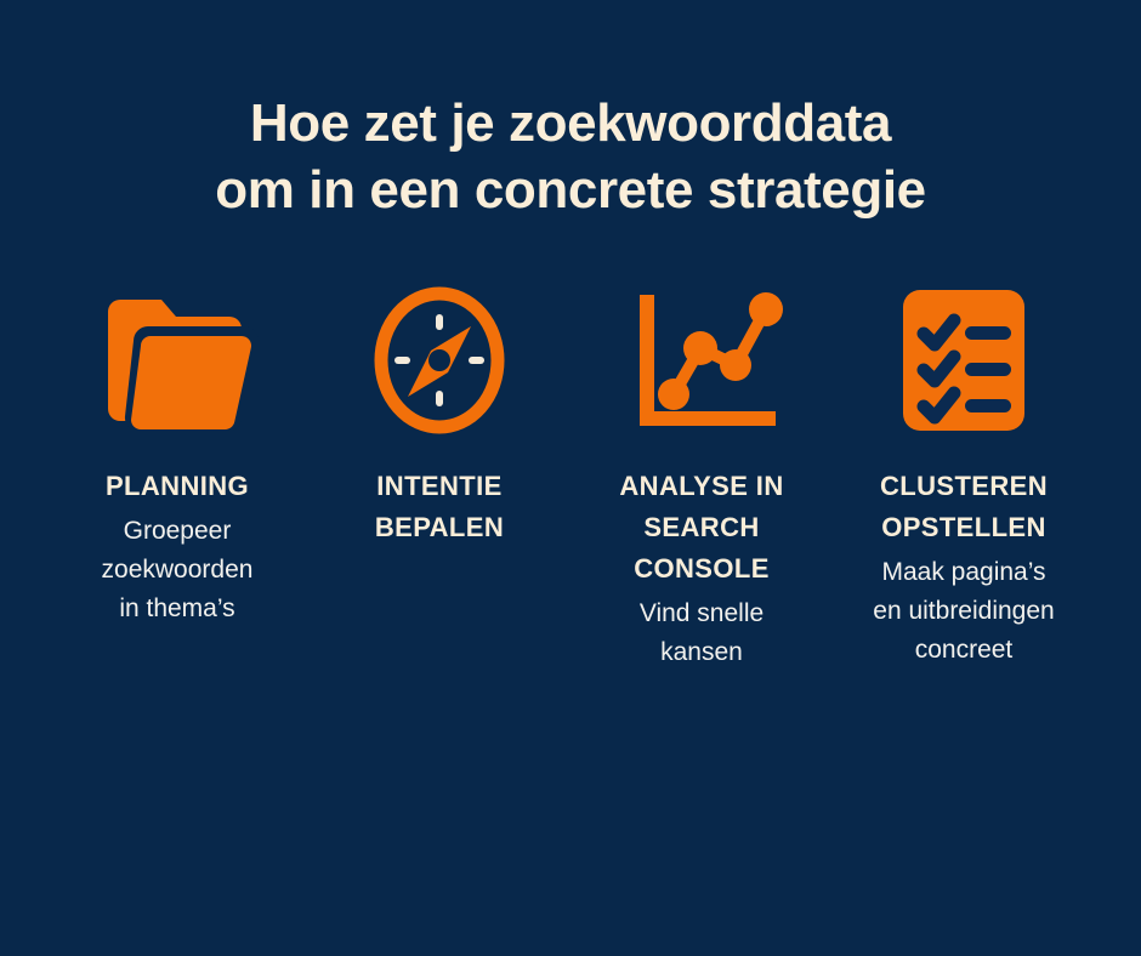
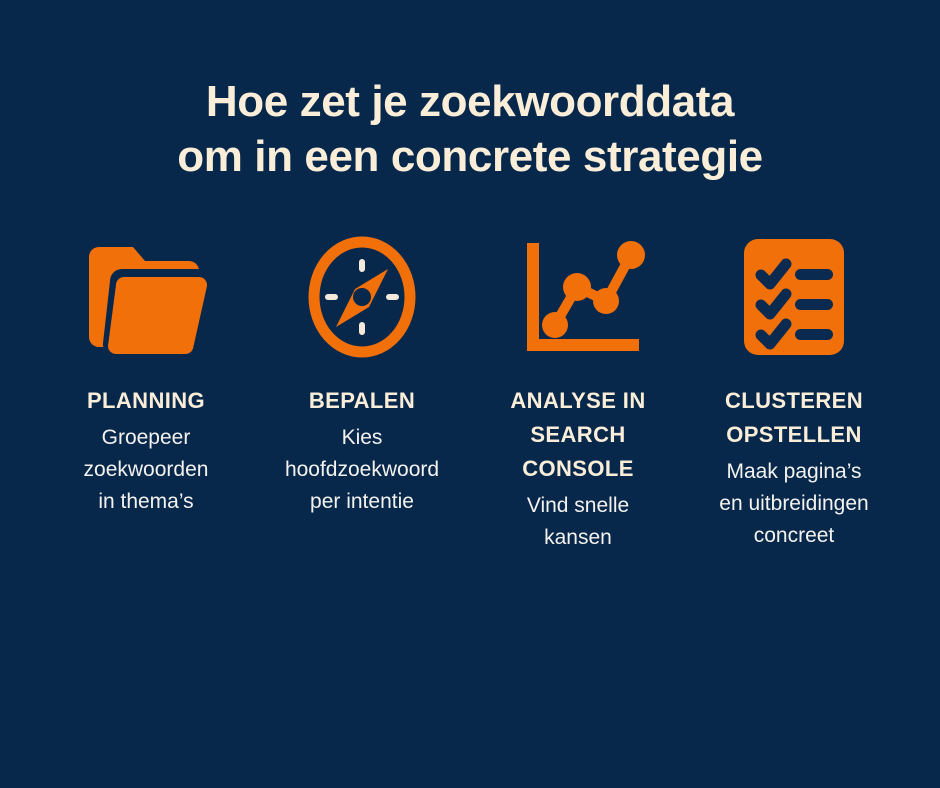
  Hoe zet je zoekwoorddata
  om in een concrete strategie
  PLANNING
  Groepeer
  zoekwoorden
  in thema’s
- INTENTIE
  BEPALEN
+ Kies
+ hoofdzoekwoord
+ per intentie
  ANALYSE IN
  SEARCH
  CONSOLE
  Vind snelle
  kansen
  CLUSTEREN
  OPSTELLEN
  Maak pagina’s
  en uitbreidingen
  concreet
